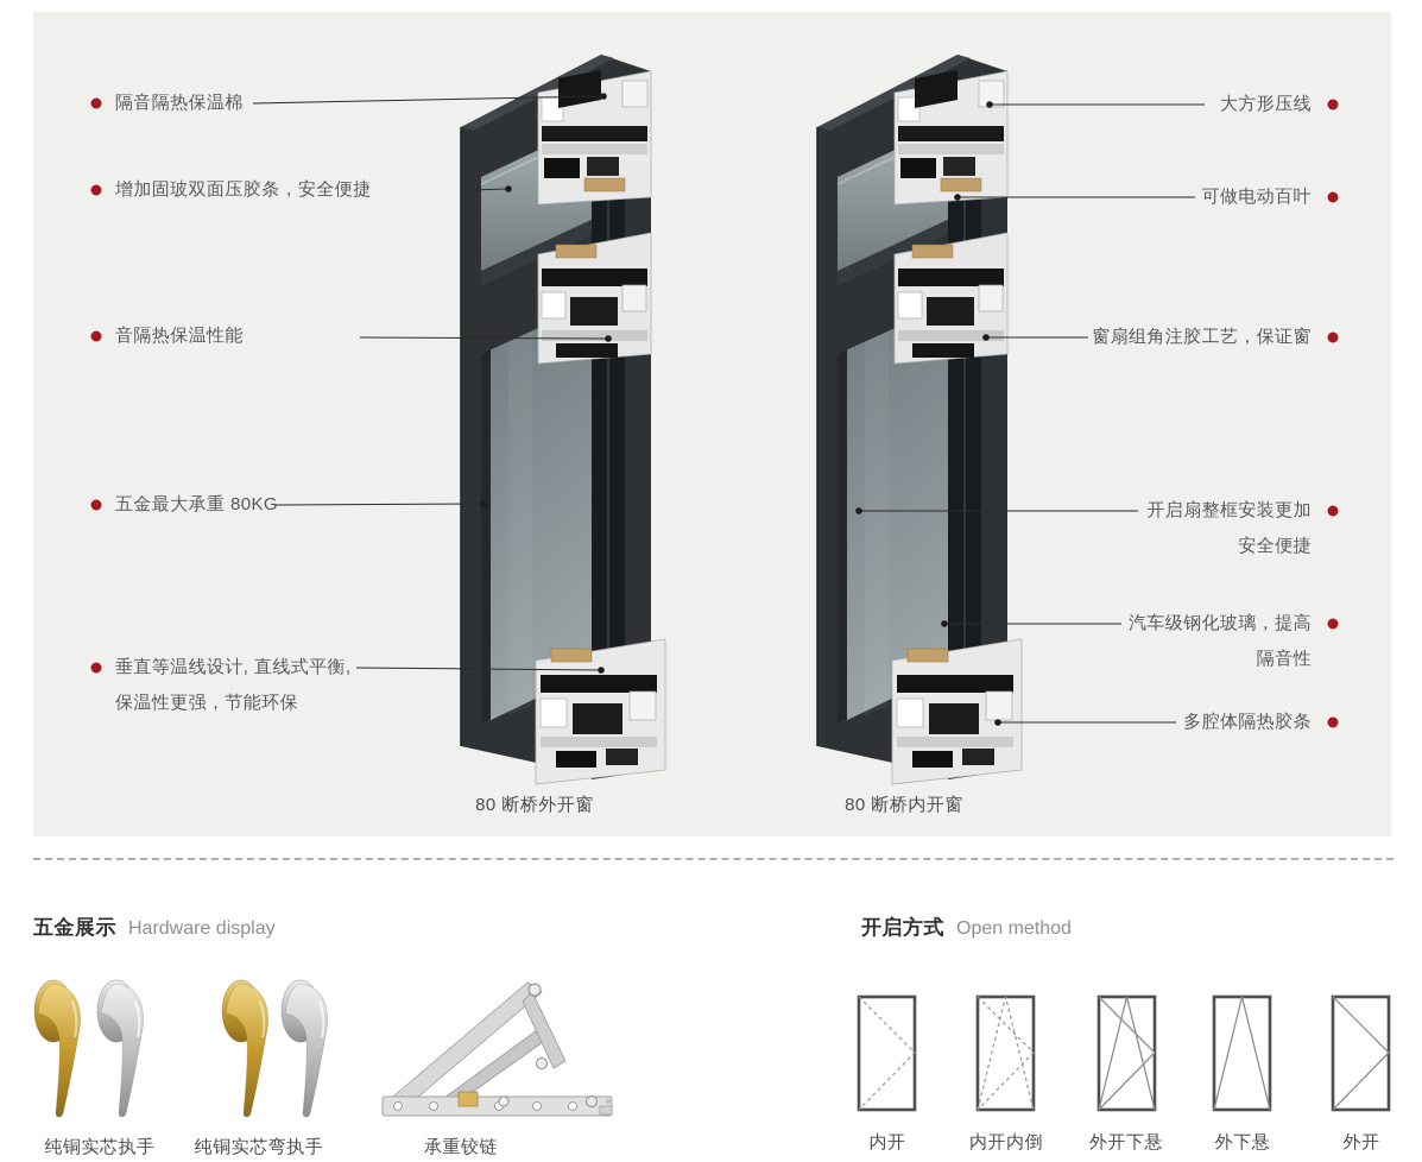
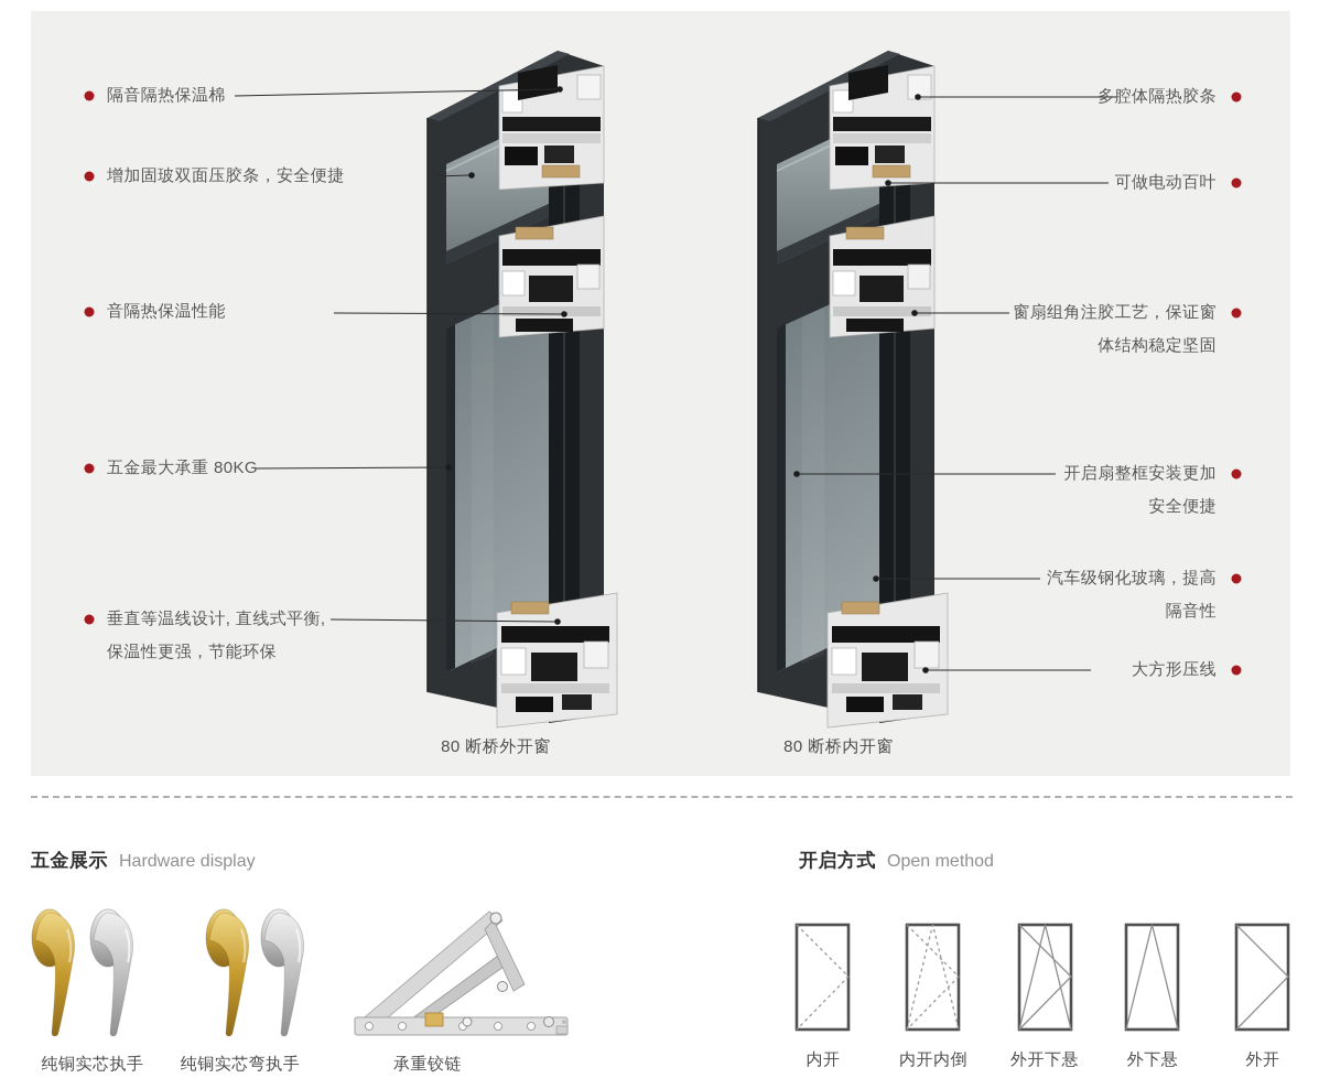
  隔音隔热保温棉
  增加固玻双面压胶条，安全便捷
  音隔热保温性能
  五金最大承重 80KG
  垂直等温线设计, 直线式平衡,
  保温性更强，节能环保
- 大方形压线
+ 多腔体隔热胶条
  可做电动百叶
  窗扇组角注胶工艺，保证窗
+ 体结构稳定坚固
  开启扇整框安装更加
  安全便捷
  汽车级钢化玻璃，提高
  隔音性
- 多腔体隔热胶条
+ 大方形压线
  80 断桥外开窗
  80 断桥内开窗
  五金展示
  Hardware display
  开启方式
  Open method
  纯铜实芯执手
  纯铜实芯弯执手
  承重铰链
  内开
  内开内倒
  外开下悬
  外下悬
  外开
